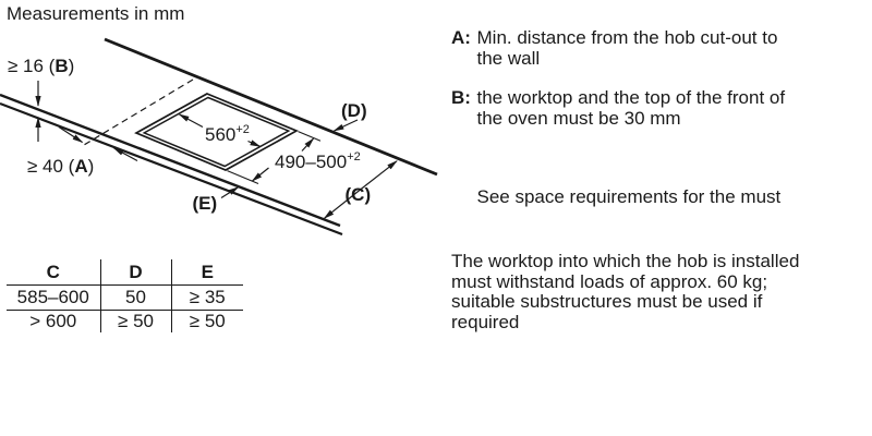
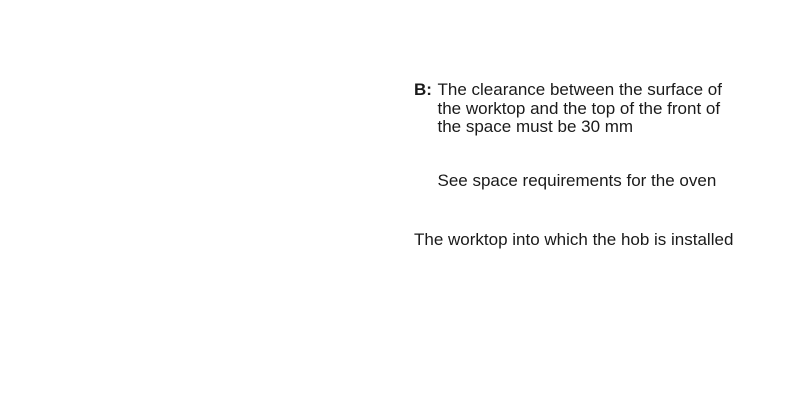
- Measurements in mm
- ≥ 16 (B)
- ≥ 40 (A)
- 560+2
- 490–500+2
- (D)
- (C)
- (E)
- C	D	E
- 585–600	50	≥ 35
- > 600	≥ 50	≥ 50
- A:
- Min. distance from the hob cut-out to
- the wall
  B:
+ The clearance between the surface of
  the worktop and the top of the front of
- the oven must be 30 mm
+ the space must be 30 mm
- See space requirements for the must
+ See space requirements for the oven
  The worktop into which the hob is installed
- must withstand loads of approx. 60 kg;
- suitable substructures must be used if
- required
